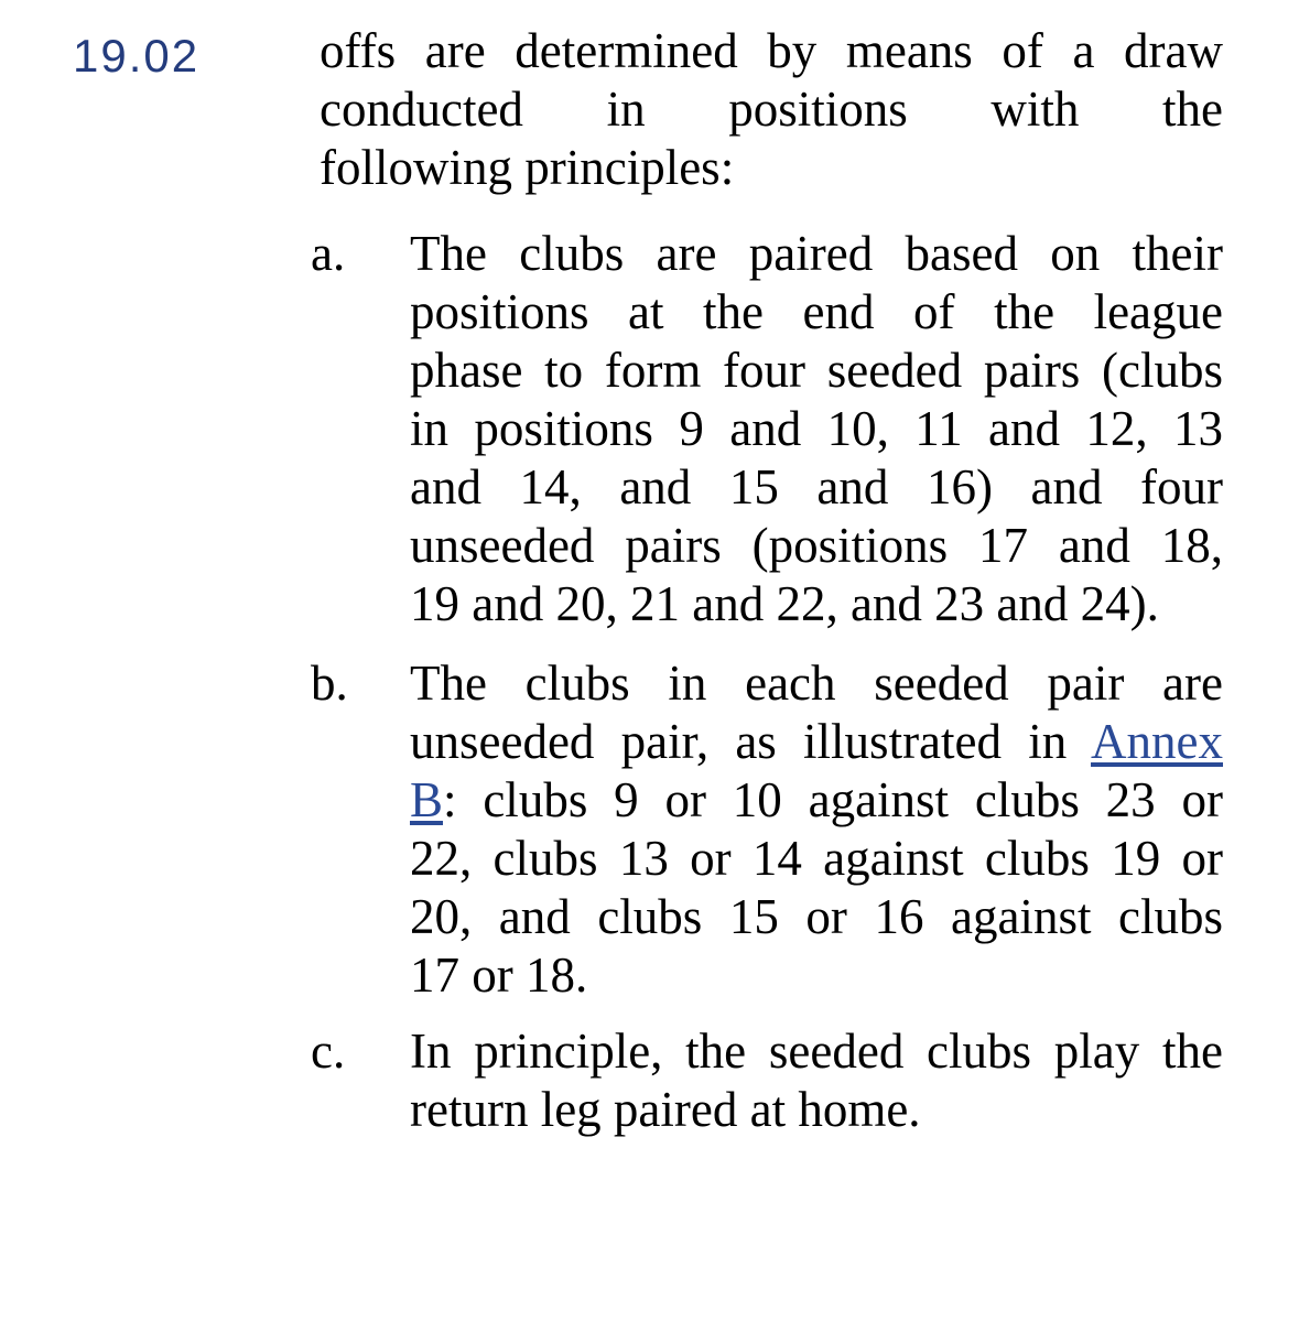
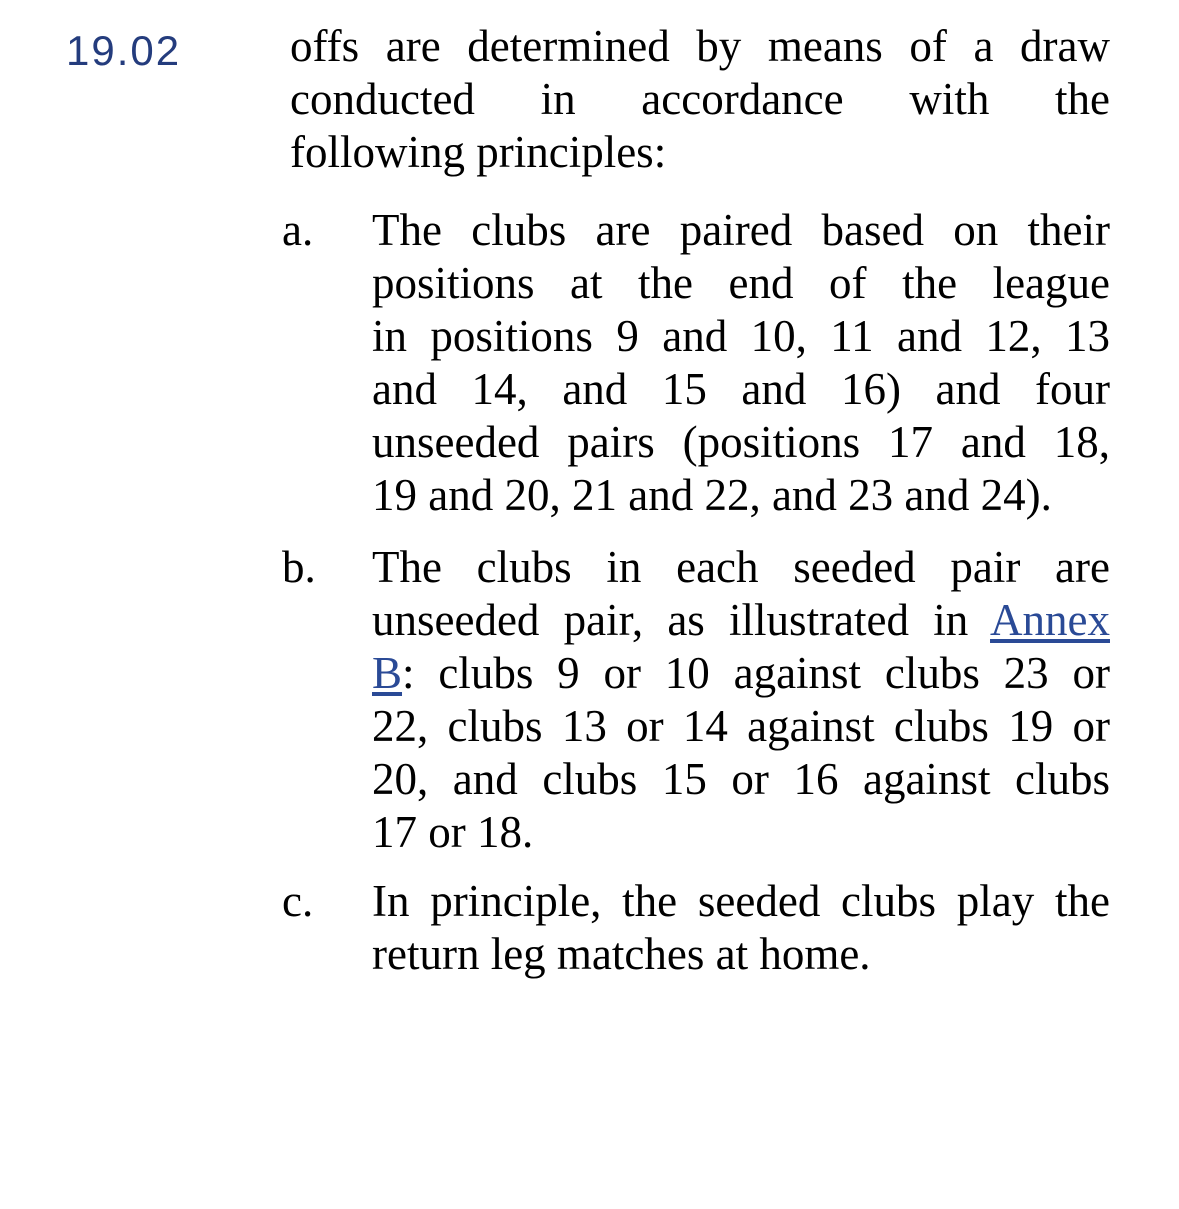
  19.02
  offs are determined by means of a draw
- conducted in positions with the
+ conducted in accordance with the
  following principles:
  a.
  The clubs are paired based on their
  positions at the end of the league
- phase to form four seeded pairs (clubs
  in positions 9 and 10, 11 and 12, 13
  and 14, and 15 and 16) and four
  unseeded pairs (positions 17 and 18,
  19 and 20, 21 and 22, and 23 and 24).
  b.
  The clubs in each seeded pair are
  unseeded pair, as illustrated in Annex
  B: clubs 9 or 10 against clubs 23 or
  22, clubs 13 or 14 against clubs 19 or
  20, and clubs 15 or 16 against clubs
  17 or 18.
  c.
  In principle, the seeded clubs play the
- return leg paired at home.
+ return leg matches at home.
